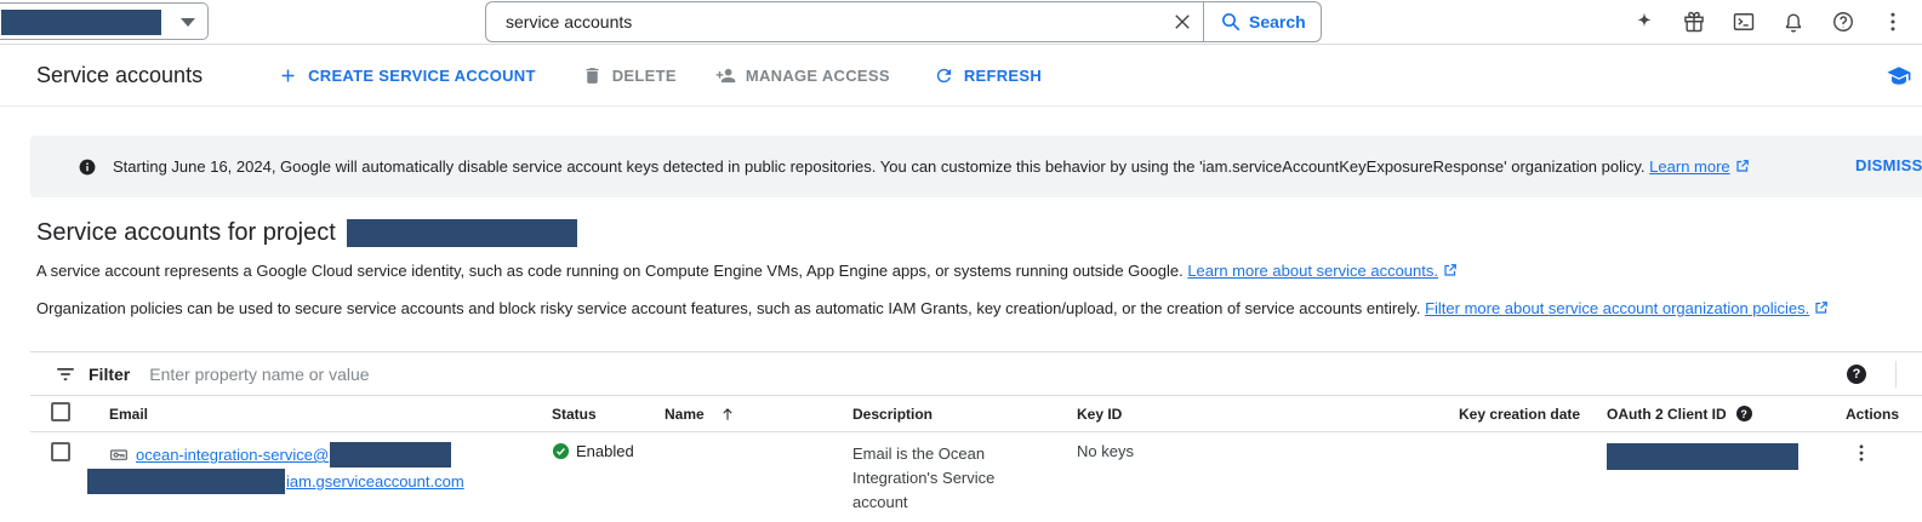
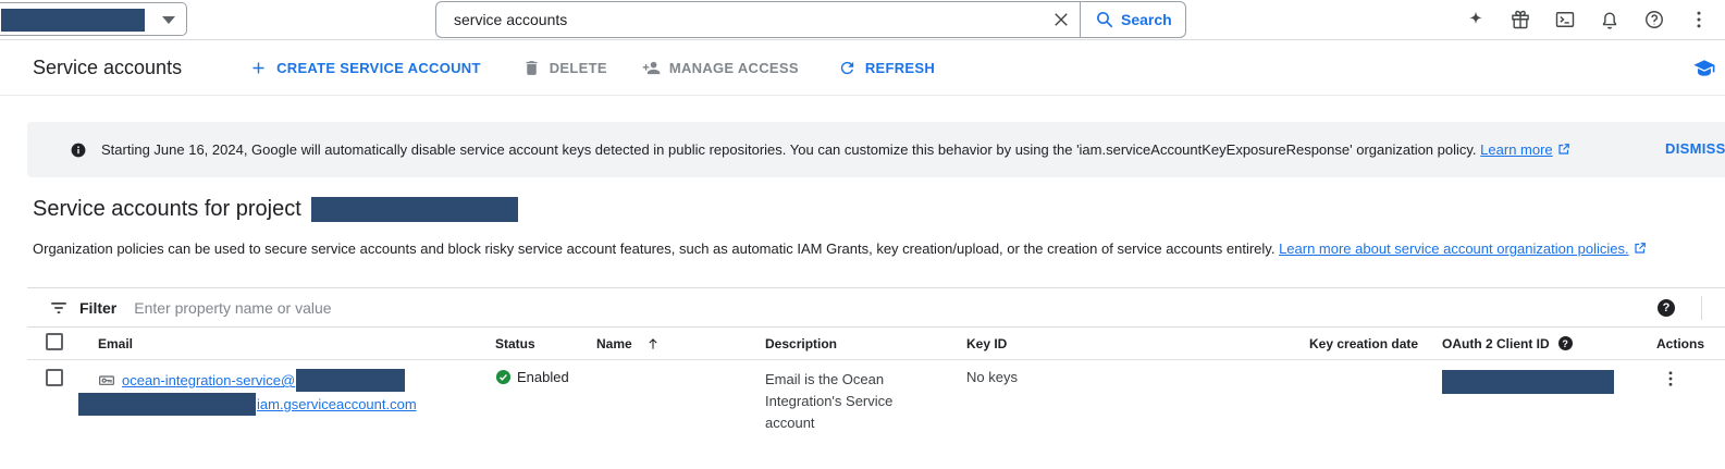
  service accounts
  Search
  Service accounts
  CREATE SERVICE ACCOUNT
  DELETE
  MANAGE ACCESS
  REFRESH
  Starting June 16, 2024, Google will automatically disable service account keys detected in public repositories. You can customize this behavior by using the 'iam.serviceAccountKeyExposureResponse' organization policy. Learn more
  DISMISS
  Service accounts for project
- A service account represents a Google Cloud service identity, such as code running on Compute Engine VMs, App Engine apps, or systems running outside Google. Learn more about service accounts.
- Organization policies can be used to secure service accounts and block risky service account features, such as automatic IAM Grants, key creation/upload, or the creation of service accounts entirely. Filter more about service account organization policies.
+ Organization policies can be used to secure service accounts and block risky service account features, such as automatic IAM Grants, key creation/upload, or the creation of service accounts entirely. Learn more about service account organization policies.
  Filter
  Enter property name or value
  Email
  Status
  Name
  Description
  Key ID
  Key creation date
  OAuth 2 Client ID
  Actions
  ocean-integration-service@
  iam.gserviceaccount.com
  Enabled
  Email is the Ocean Integration's Service account
  No keys
